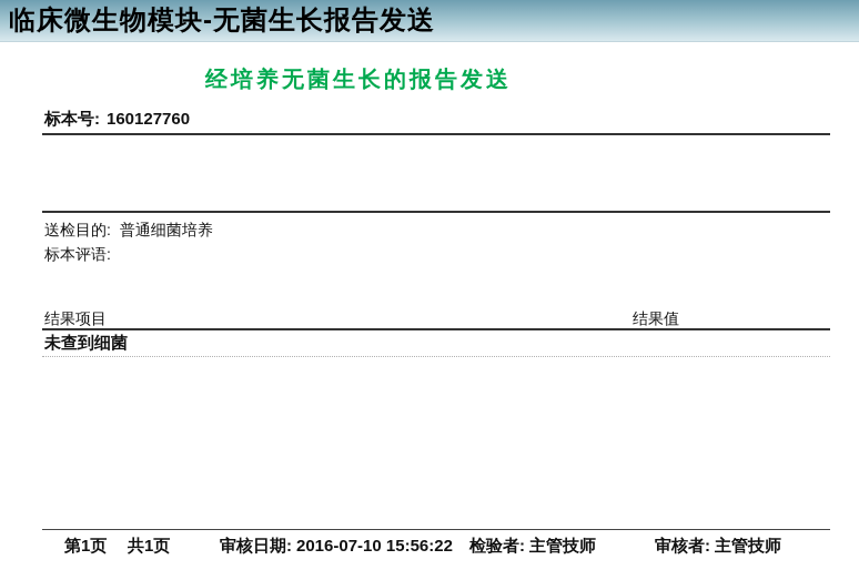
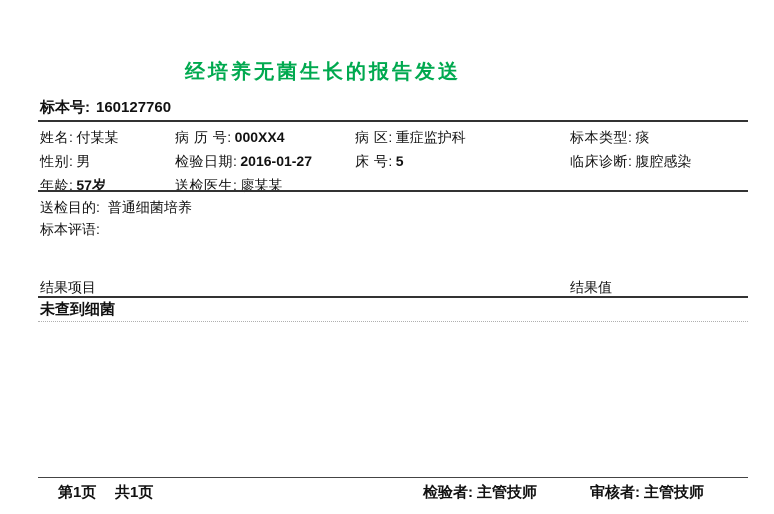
- 临床微生物模块-无菌生长报告发送
  经培养无菌生长的报告发送
  标本号: 160127760
+ 姓名: 付某某
+ 病 历 号: 000XX4
+ 病 区: 重症监护科
+ 标本类型: 痰
+ 性别: 男
+ 检验日期: 2016-01-27
+ 床 号: 5
+ 临床诊断: 腹腔感染
+ 年龄: 57岁
+ 送检医生: 廖某某
  送检目的: 普通细菌培养
  标本评语:
  结果项目
  结果值
  未查到细菌
  第1页
  共1页
- 审核日期: 2016-07-10 15:56:22
  检验者: 主管技师
  审核者: 主管技师
